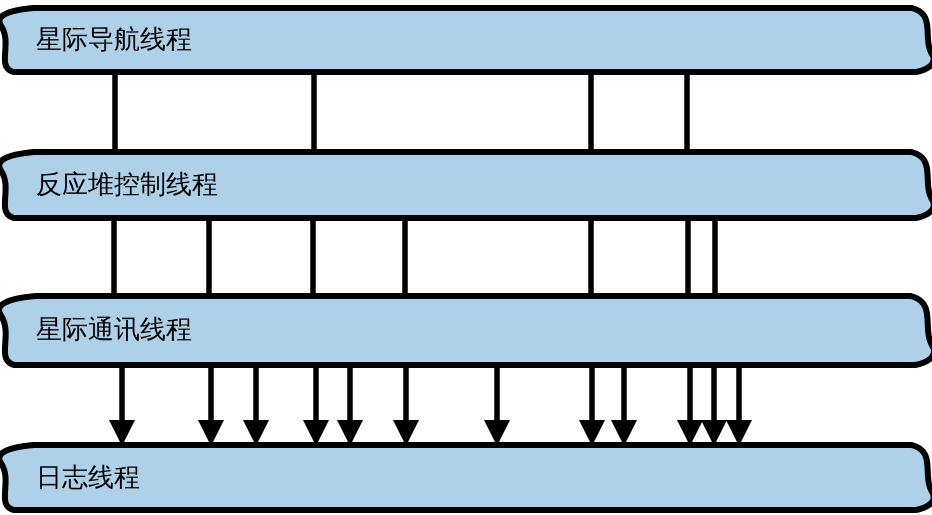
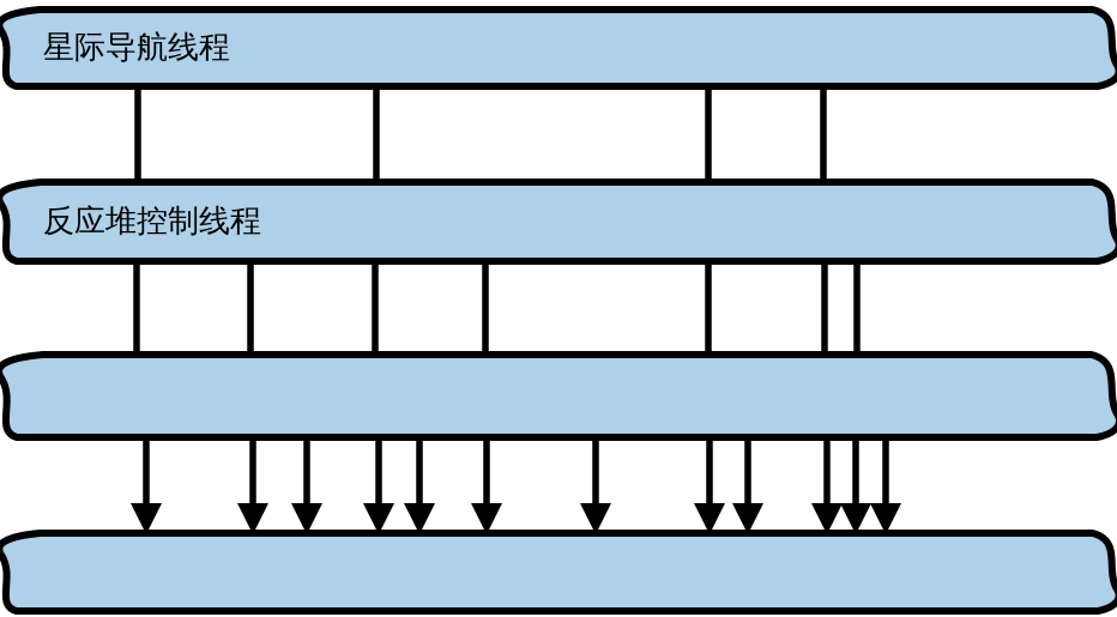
  星际导航线程
  反应堆控制线程
- 星际通讯线程
- 日志线程
